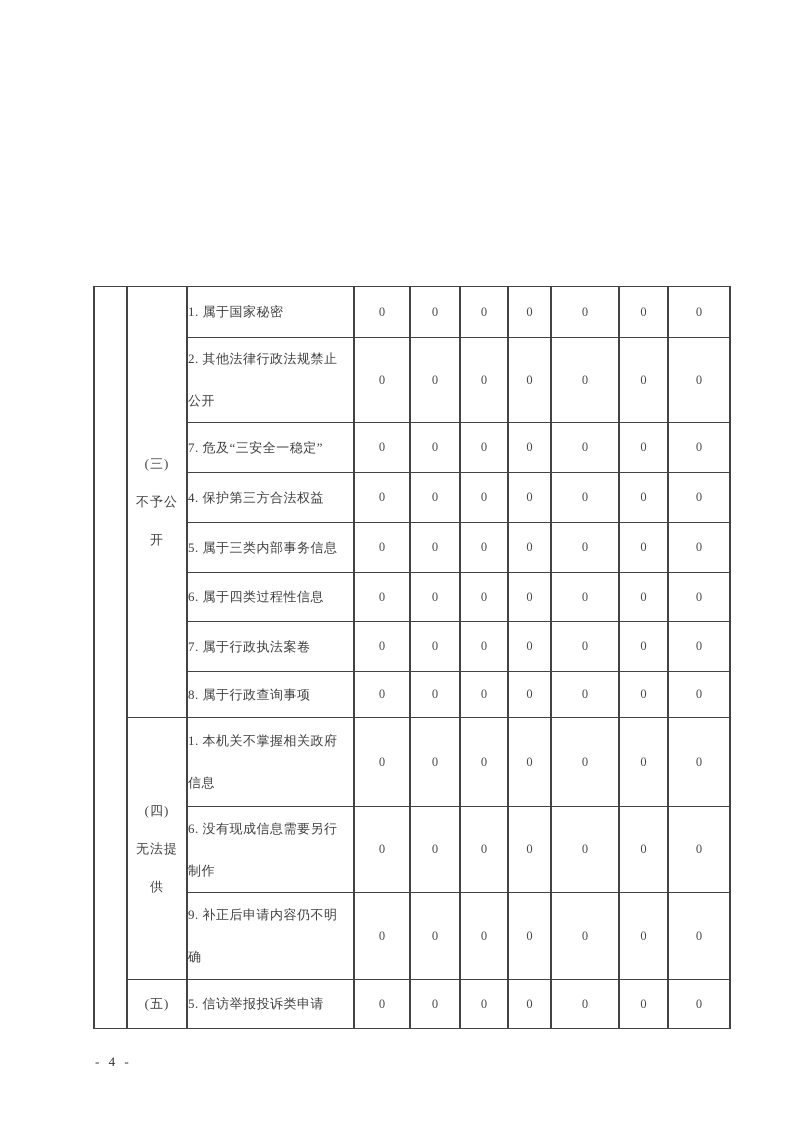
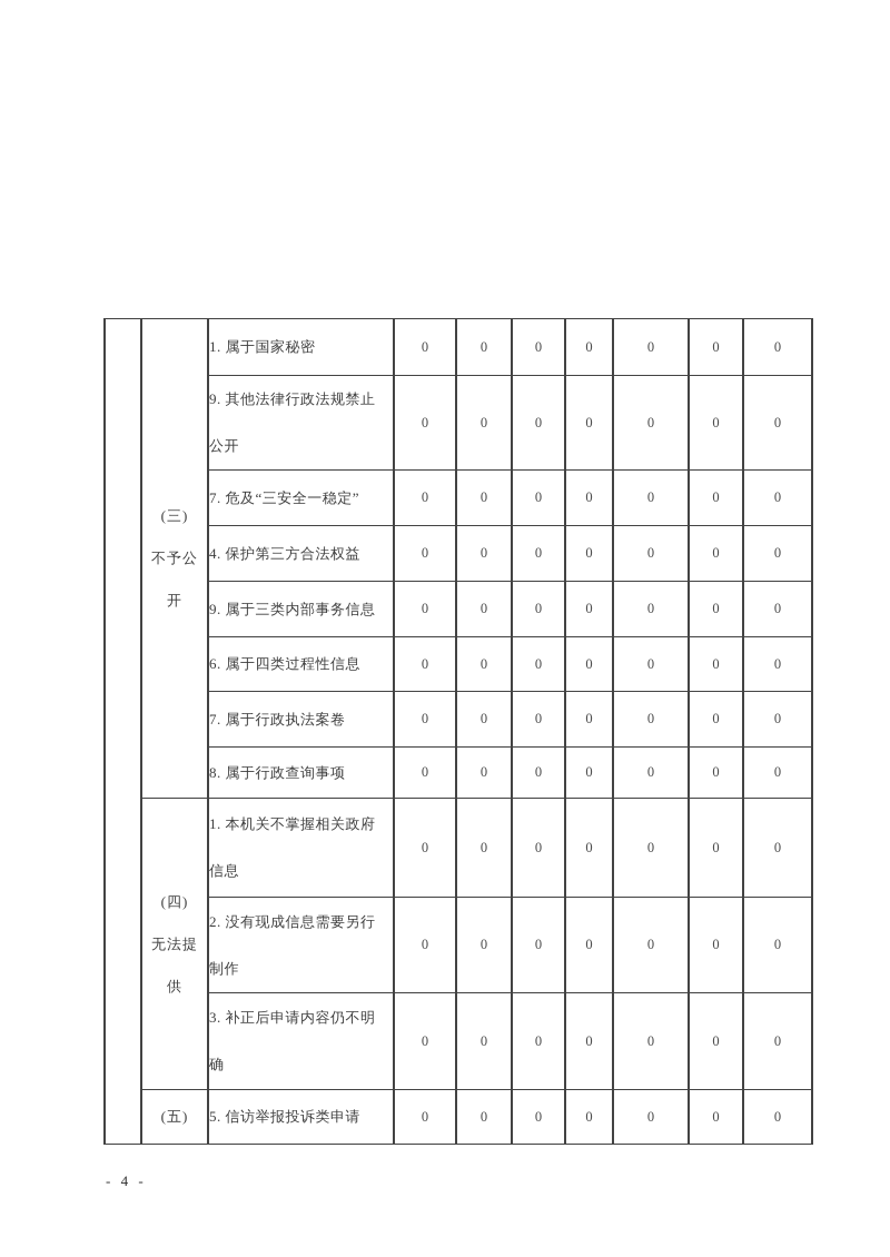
  	(三) 不予公 开	1. 属于国家秘密	0	0	0	0	0	0	0
- 2. 其他法律行政法规禁止 公开	0	0	0	0	0	0	0
+ 9. 其他法律行政法规禁止 公开	0	0	0	0	0	0	0
  7. 危及“三安全一稳定”	0	0	0	0	0	0	0
  4. 保护第三方合法权益	0	0	0	0	0	0	0
- 5. 属于三类内部事务信息	0	0	0	0	0	0	0
+ 9. 属于三类内部事务信息	0	0	0	0	0	0	0
  6. 属于四类过程性信息	0	0	0	0	0	0	0
  7. 属于行政执法案卷	0	0	0	0	0	0	0
  8. 属于行政查询事项	0	0	0	0	0	0	0
  (四) 无法提 供	1. 本机关不掌握相关政府 信息	0	0	0	0	0	0	0
- 6. 没有现成信息需要另行 制作	0	0	0	0	0	0	0
+ 2. 没有现成信息需要另行 制作	0	0	0	0	0	0	0
- 9. 补正后申请内容仍不明 确	0	0	0	0	0	0	0
+ 3. 补正后申请内容仍不明 确	0	0	0	0	0	0	0
  (五)	5. 信访举报投诉类申请	0	0	0	0	0	0	0
  - 4 -
